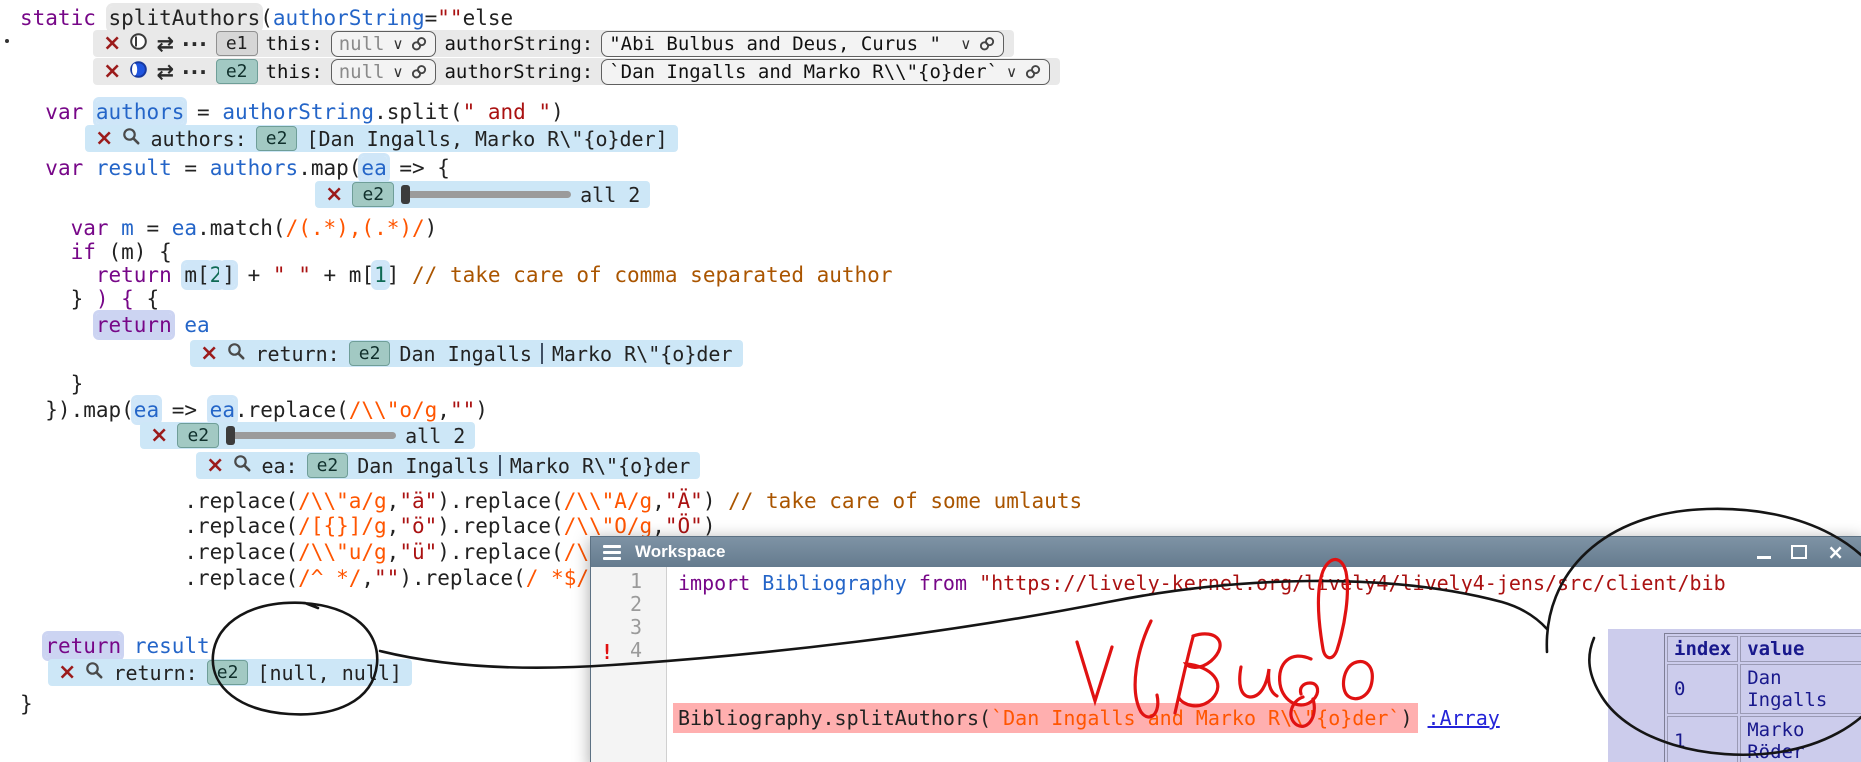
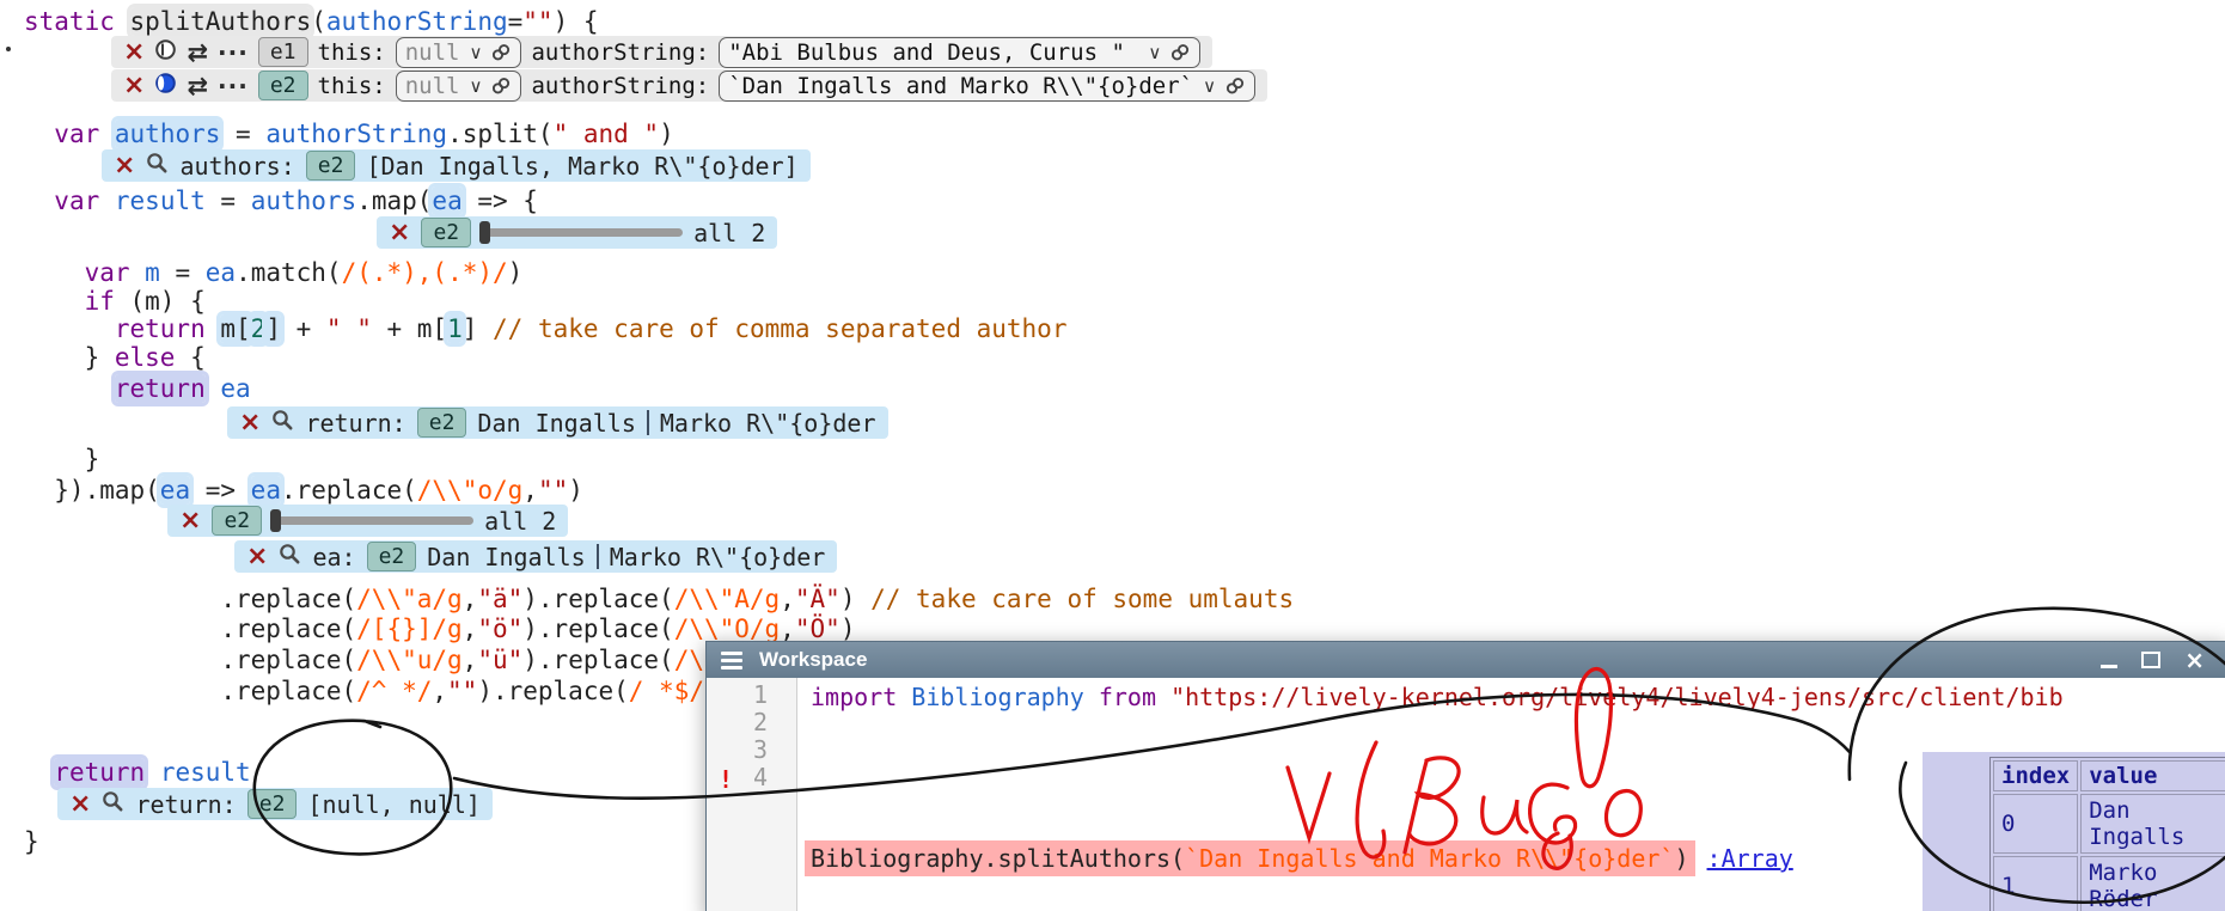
- static splitAuthors(authorString=""else
+ static splitAuthors(authorString="") {
  var authors = authorString.split(" and ")
  var result = authors.map(ea => {
  var m = ea.match(/(.*),(.*)/)
  if (m) {
  return m[2] + " " + m[1] // take care of comma separated author
- } ) { {
+ } else {
  return ea
  }
  }).map(ea => ea.replace(/\\"o/g,"")
  .replace(/\\"a/g,"ä").replace(/\\"A/g,"Ä") // take care of some umlauts
  .replace(/[{}]/g,"ö").replace(/\\"O/g,"Ö")
  .replace(/\\"u/g,"ü").replace(/\
  return result
  }
  ×
  ⇄
  ···
  e1
  this:
  null
  ∨
  authorString:
  "Abi Bulbus and Deus, Curus "
  ∨
  ×
  ⇄
  ···
  e2
  this:
  null
  ∨
  authorString:
  `Dan Ingalls and Marko R\\"{o}der`
  ∨
  ×
  authors:
  e2
  [Dan Ingalls, Marko R\"{o}der]
  ×
  e2
  all 2
  ×
  return:
  e2
  Dan Ingalls
  Marko R\"{o}der
  ×
  e2
  all 2
  ×
  ea:
  e2
  Dan Ingalls
  Marko R\"{o}der
  ×
  return:
  e2
  [null, null]
  Workspace
  ×
  1
  2
  3
  4
  !
  import Bibliography from "https://lively-kerneg/livlively4-jens/rc/client/bib
  Bibliography.splitAuthors(`Dan Ingalls and Marko R\\"{o}der`)
  :Array
  index	value
  0	Dan Ingalls
  1	Marko Rör
